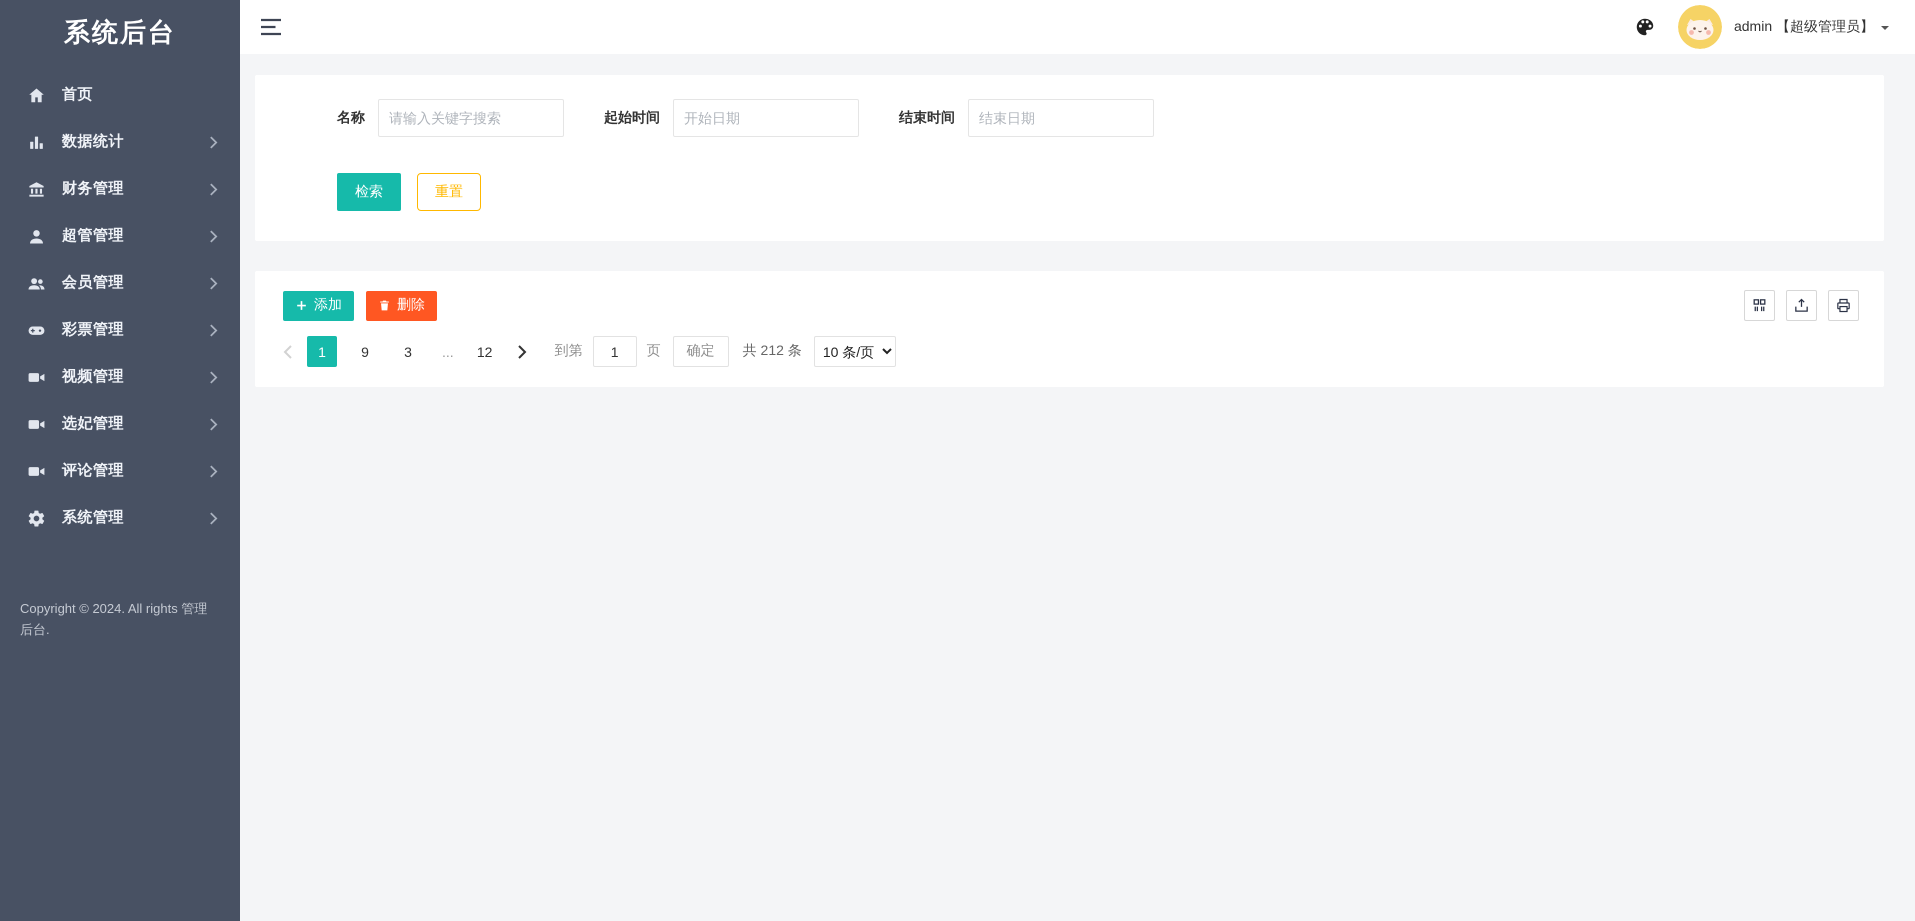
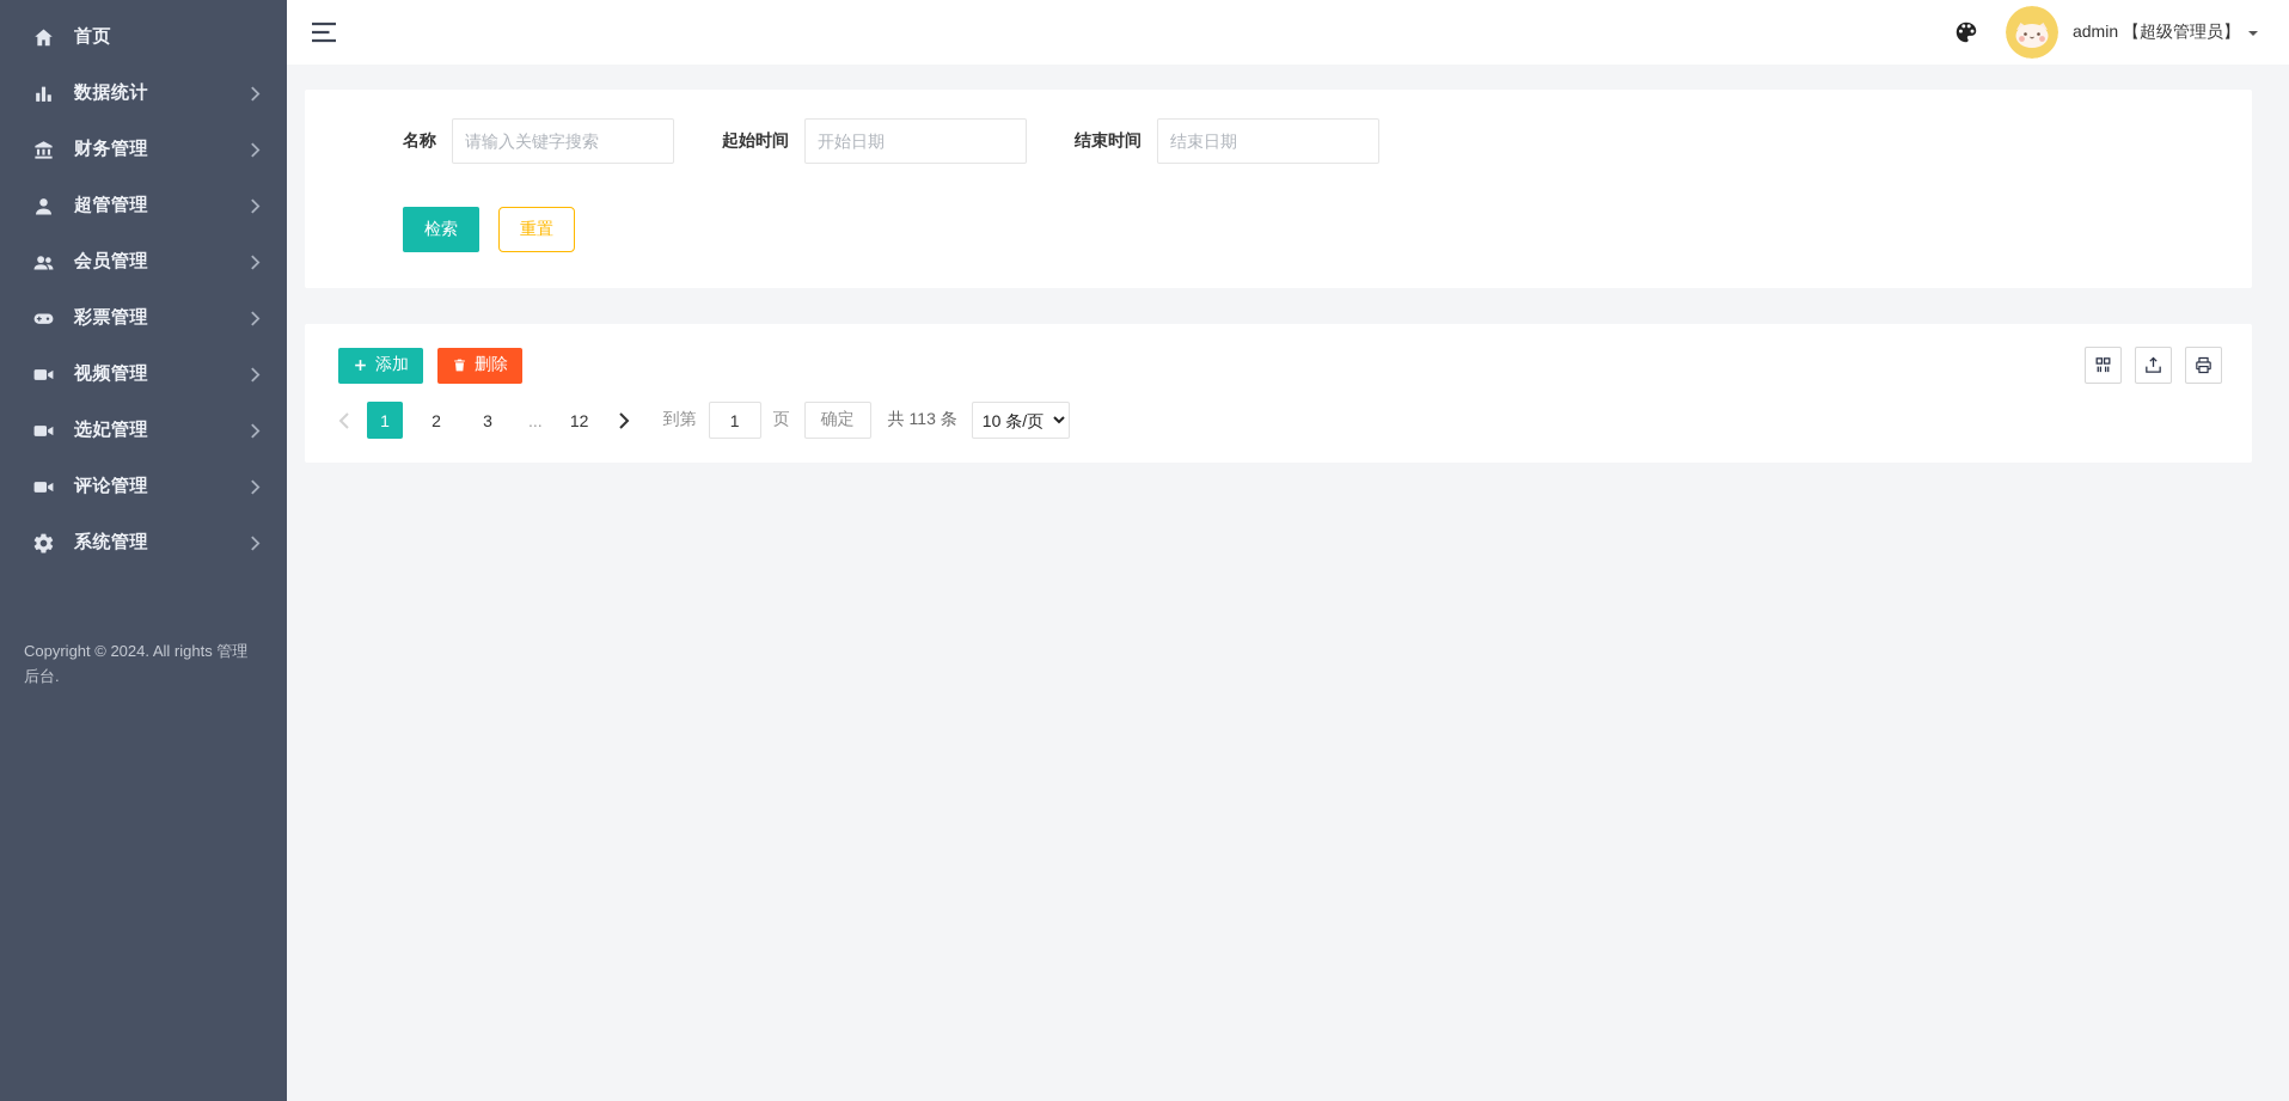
- 系统后台
  首页
  数据统计
  财务管理
  超管管理
  会员管理
  彩票管理
  视频管理
  选妃管理
  评论管理
  系统管理
  Copyright © 2024. All rights 管理后台.
  admin 【超级管理员】
  名称
  请输入关键字搜索
  起始时间
  开始日期
  结束时间
  结束日期
  检索
  重置
  添加
  删除
  1
- 9
+ 2
  3
  ...
  12
  到第
  1
  页
  确定
- 共 212 条
+ 共 113 条
  10 条/页
